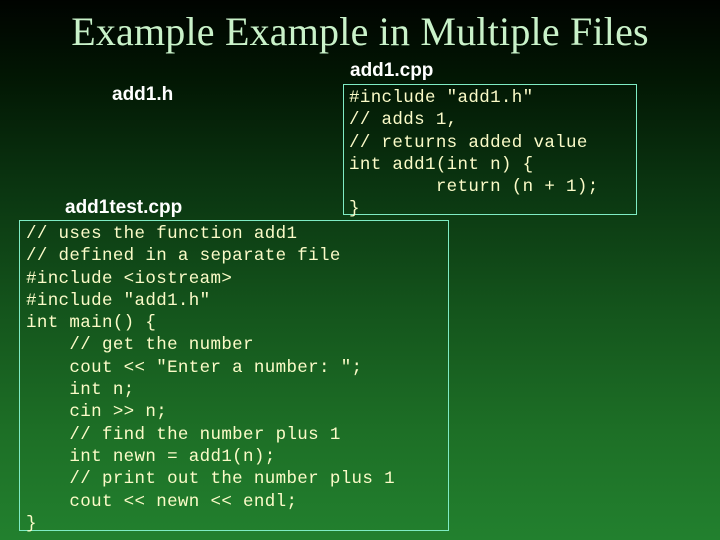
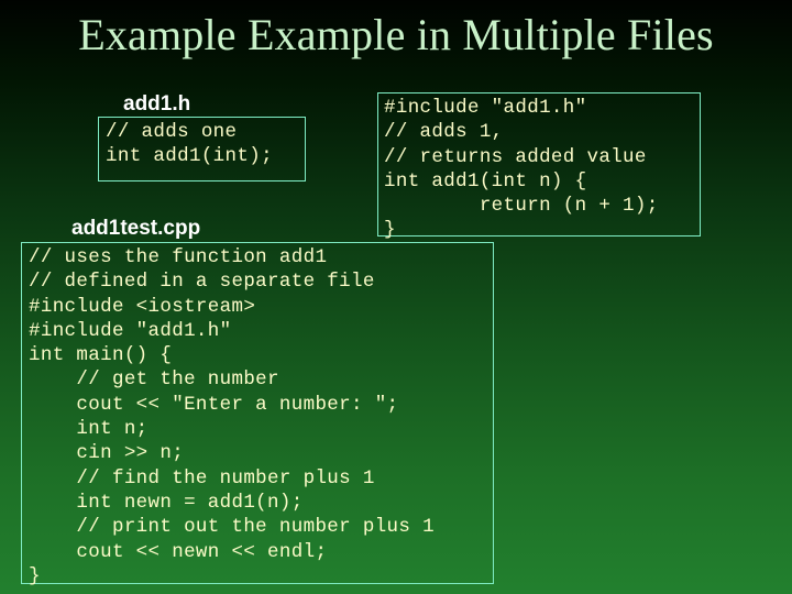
  Example Example in Multiple Files
- add1.cpp
  #include "add1.h"
  // adds 1,
  // returns added value
  int add1(int n) {
  return (n + 1);
  }
  add1.h
+ // adds one
+ int add1(int);
  add1test.cpp
  // uses the function add1
  // defined in a separate file
  #include <iostream>
  #include "add1.h"
  int main() {
  // get the number
  cout << "Enter a number: ";
  int n;
  cin >> n;
  // find the number plus 1
  int newn = add1(n);
  // print out the number plus 1
  cout << newn << endl;
  }
